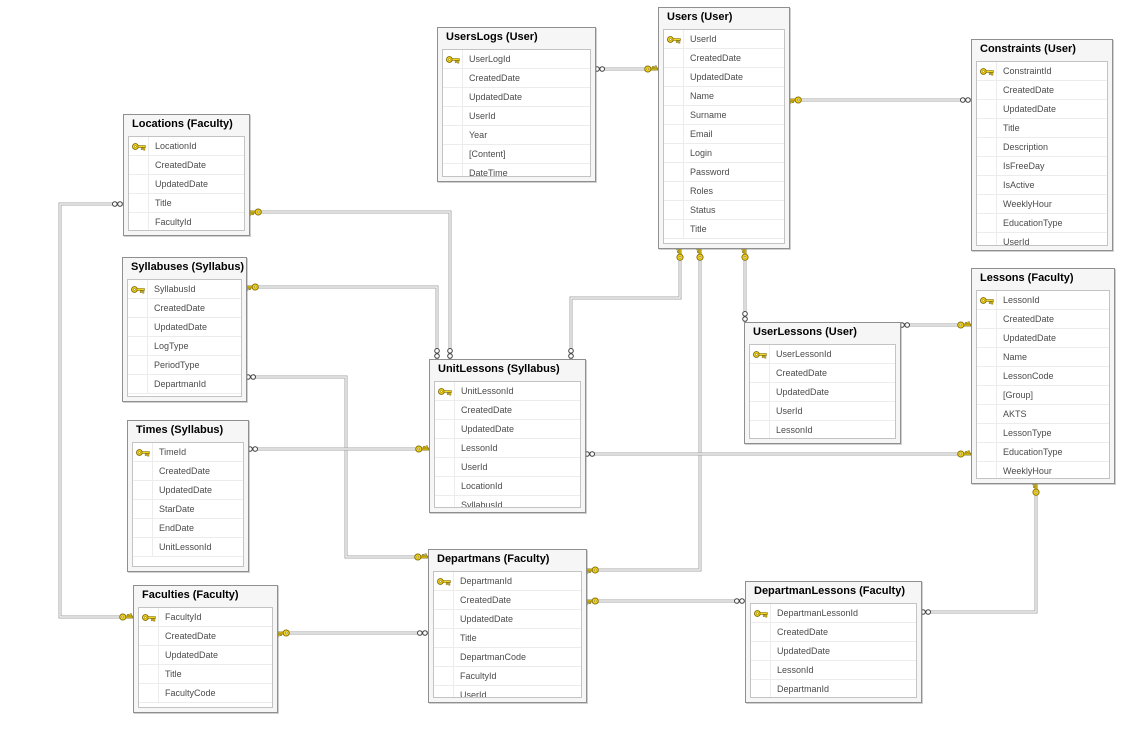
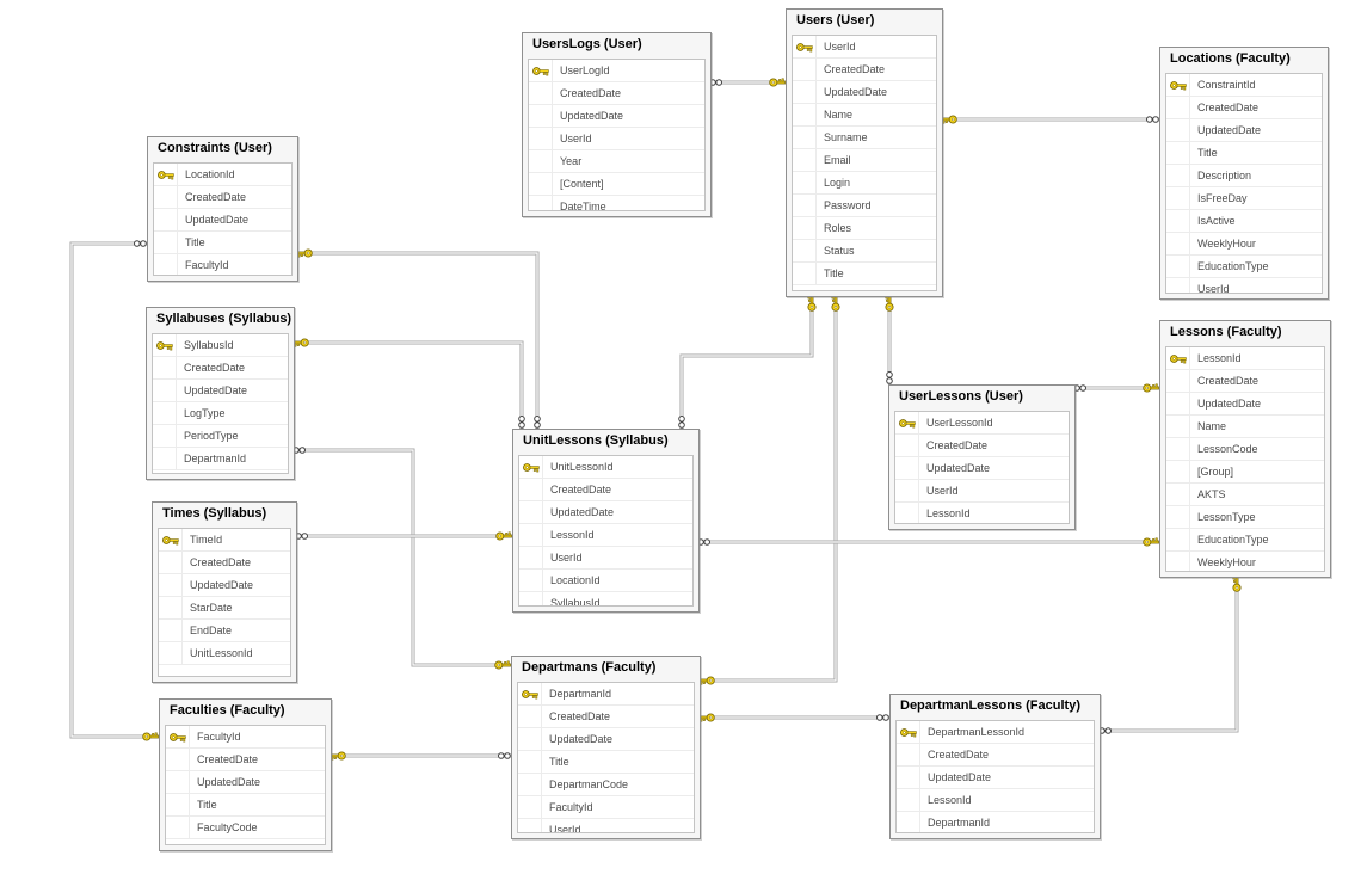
  UsersLogs (User)
  UserLogId
  CreatedDate
  UpdatedDate
  UserId
  Year
  [Content]
  DateTime
  Users (User)
  UserId
  CreatedDate
  UpdatedDate
  Name
  Surname
  Email
  Login
  Password
  Roles
  Status
  Title
- Constraints (User)
+ Locations (Faculty)
  ConstraintId
  CreatedDate
  UpdatedDate
  Title
  Description
  IsFreeDay
  IsActive
  WeeklyHour
  EducationType
  UserId
- Locations (Faculty)
+ Constraints (User)
  LocationId
  CreatedDate
  UpdatedDate
  Title
  FacultyId
  Syllabuses (Syllabus)
  SyllabusId
  CreatedDate
  UpdatedDate
  LogType
  PeriodType
  DepartmanId
  Times (Syllabus)
  TimeId
  CreatedDate
  UpdatedDate
  StarDate
  EndDate
  UnitLessonId
  Faculties (Faculty)
  FacultyId
  CreatedDate
  UpdatedDate
  Title
  FacultyCode
  UnitLessons (Syllabus)
  UnitLessonId
  CreatedDate
  UpdatedDate
  LessonId
  UserId
  LocationId
  SyllabusId
  Departmans (Faculty)
  DepartmanId
  CreatedDate
  UpdatedDate
  Title
  DepartmanCode
  FacultyId
  UserId
  UserLessons (User)
  UserLessonId
  CreatedDate
  UpdatedDate
  UserId
  LessonId
  Lessons (Faculty)
  LessonId
  CreatedDate
  UpdatedDate
  Name
  LessonCode
  [Group]
  AKTS
  LessonType
  EducationType
  WeeklyHour
  DepartmanLessons (Faculty)
  DepartmanLessonId
  CreatedDate
  UpdatedDate
  LessonId
  DepartmanId
